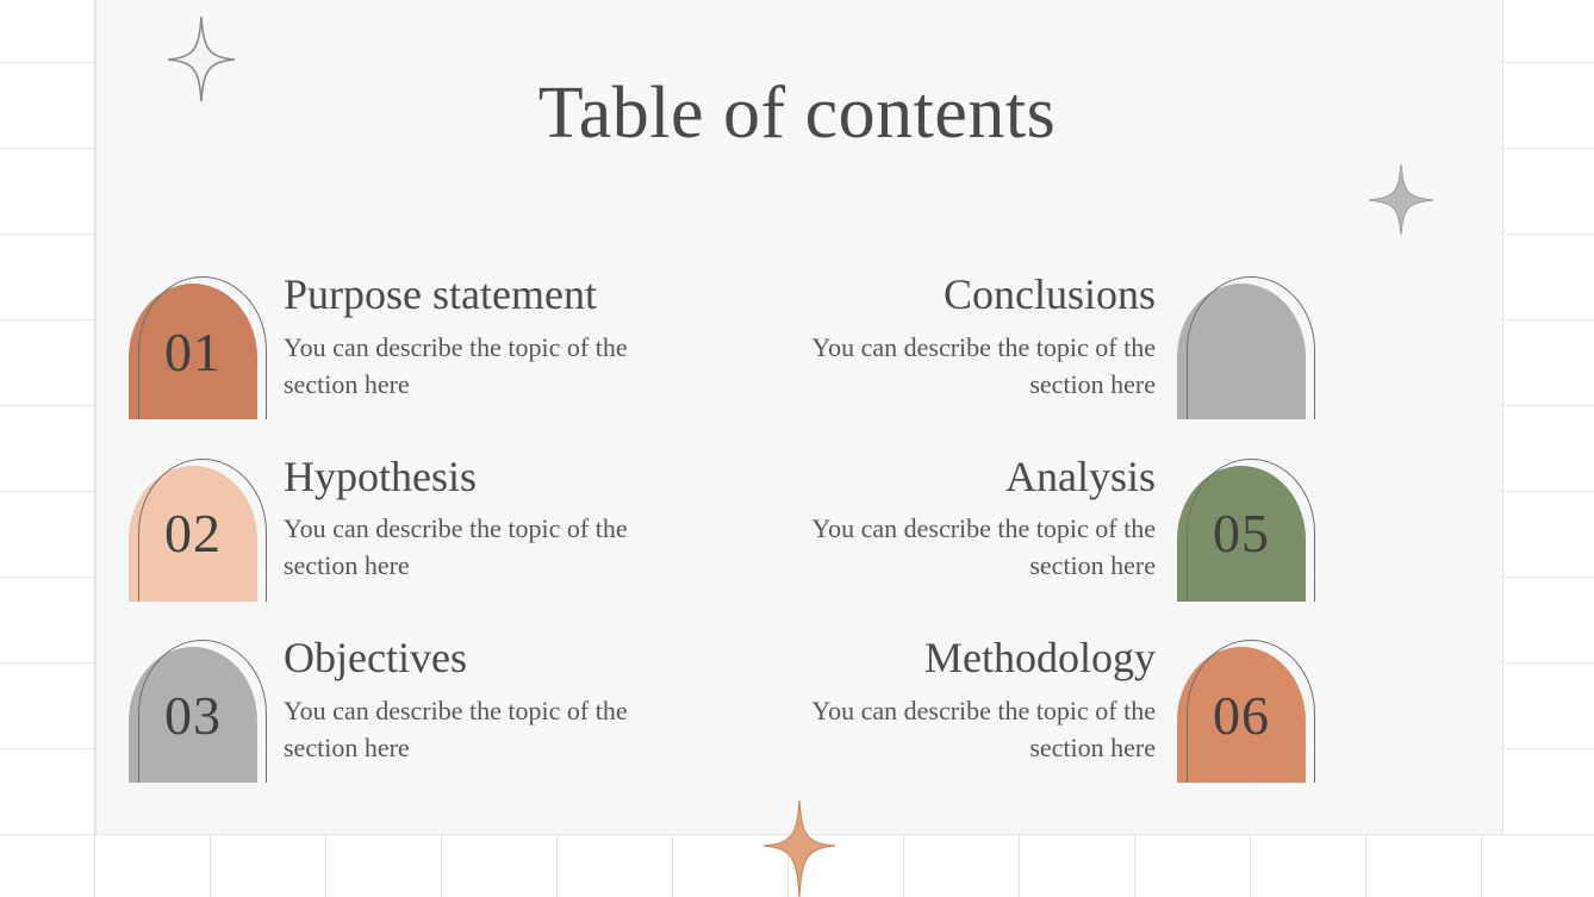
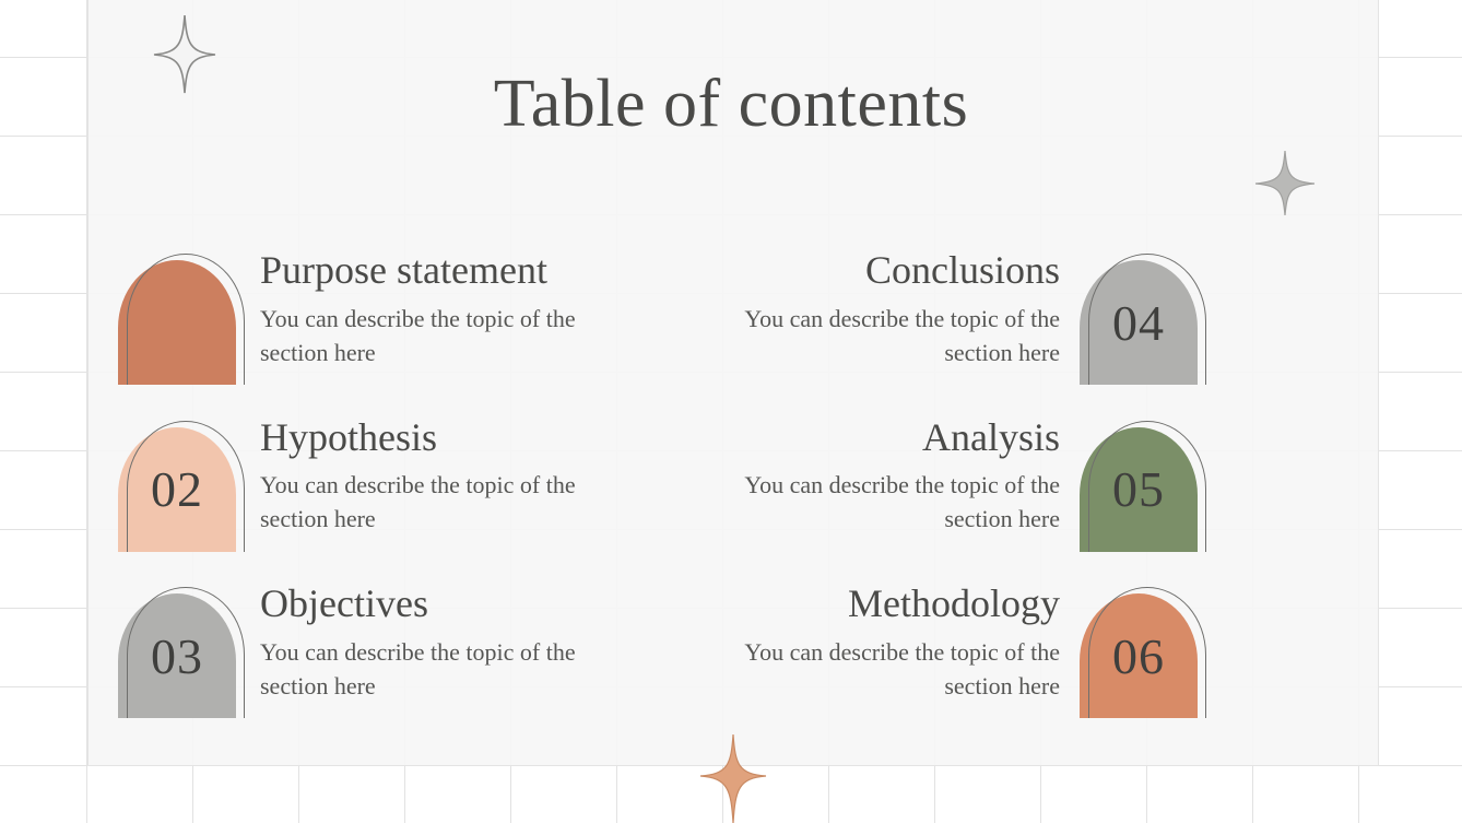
  Table of contents
- 01
  Purpose statement
  You can describe the topic of the section here
+ 04
  Conclusions
  You can describe the topic of the section here
  02
  Hypothesis
  You can describe the topic of the section here
  05
  Analysis
  You can describe the topic of the section here
  03
  Objectives
  You can describe the topic of the section here
  06
  Methodology
  You can describe the topic of the section here
